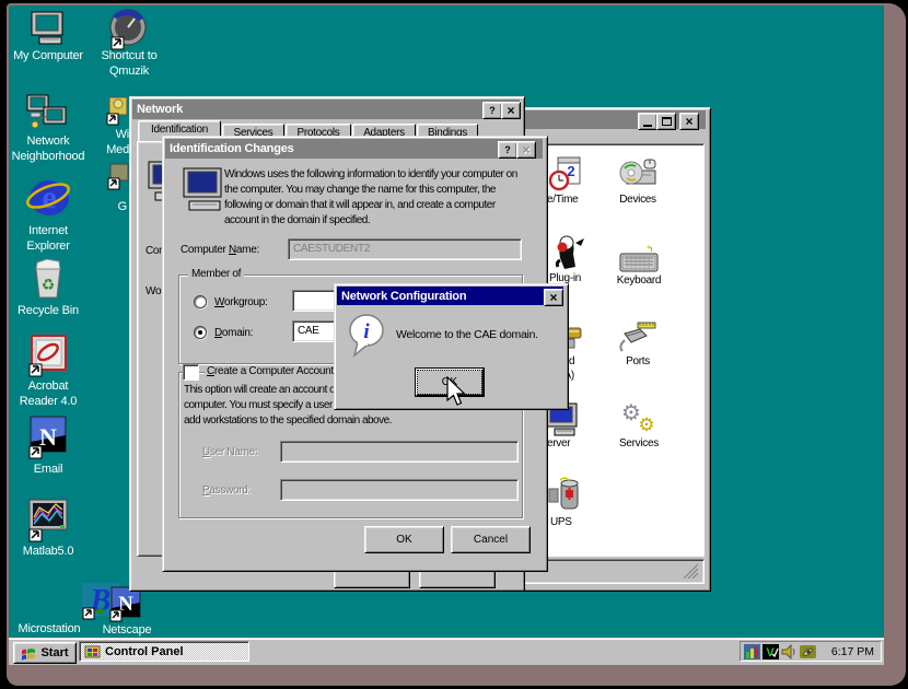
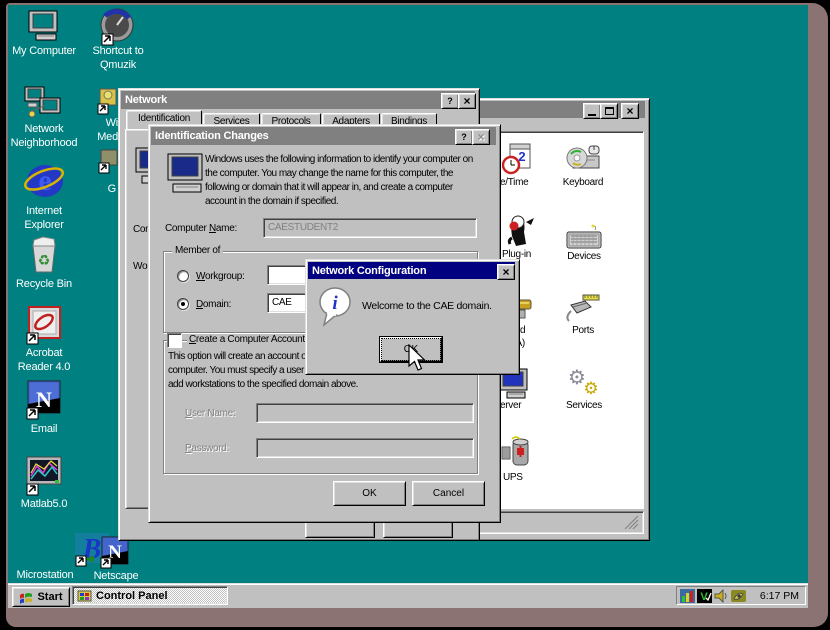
  My Computer
  Shortcut to
  Qmuzik
  Network
  Neighborhood
  Wi
  Med
  e
  Internet
  Explorer
  G
  ♻
  Recycle Bin
  Acrobat
  Reader 4.0
  N
  Email
  Matlab5.0
  B
  Microstation
  N
  Netscape
  ×
  2
  e/Time
- Devices
+ Keyboard
  Plug-in
- Keyboard
+ Devices
  Ports
  erver
  ⚙
  ⚙
  Services
  UPS
  Network
  ?
  ×
  Identification
  Services
  Protocols
  Adapters
  Bindings
  Identification Changes
  ?
  ×
  Windows uses the following information to identify your computer on
  the computer. You may change the name for this computer, the
  following or domain that it will appear in, and create a computer
  account in the domain if specified.
  Computer Name:
  CAESTUDENT2
  Member of
  Workgroup:
  Domain:
  CAE
  add workstations to the specified domain above.
  User Name:
  Password:
  OK
  Cancel
  Network Configuration
  ×
  i
  Welcome to the CAE domain.
  OK
  Start
  Control Panel
  V
  6:17 PM
